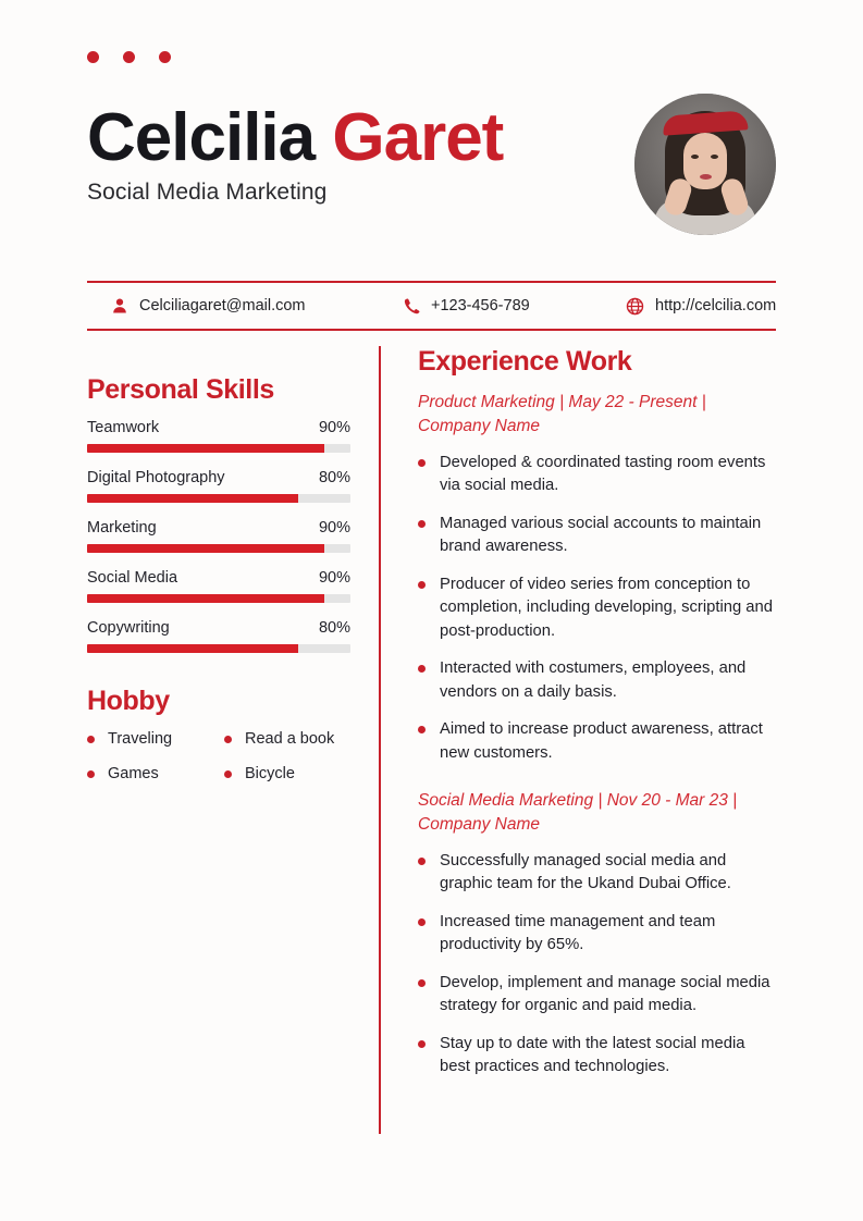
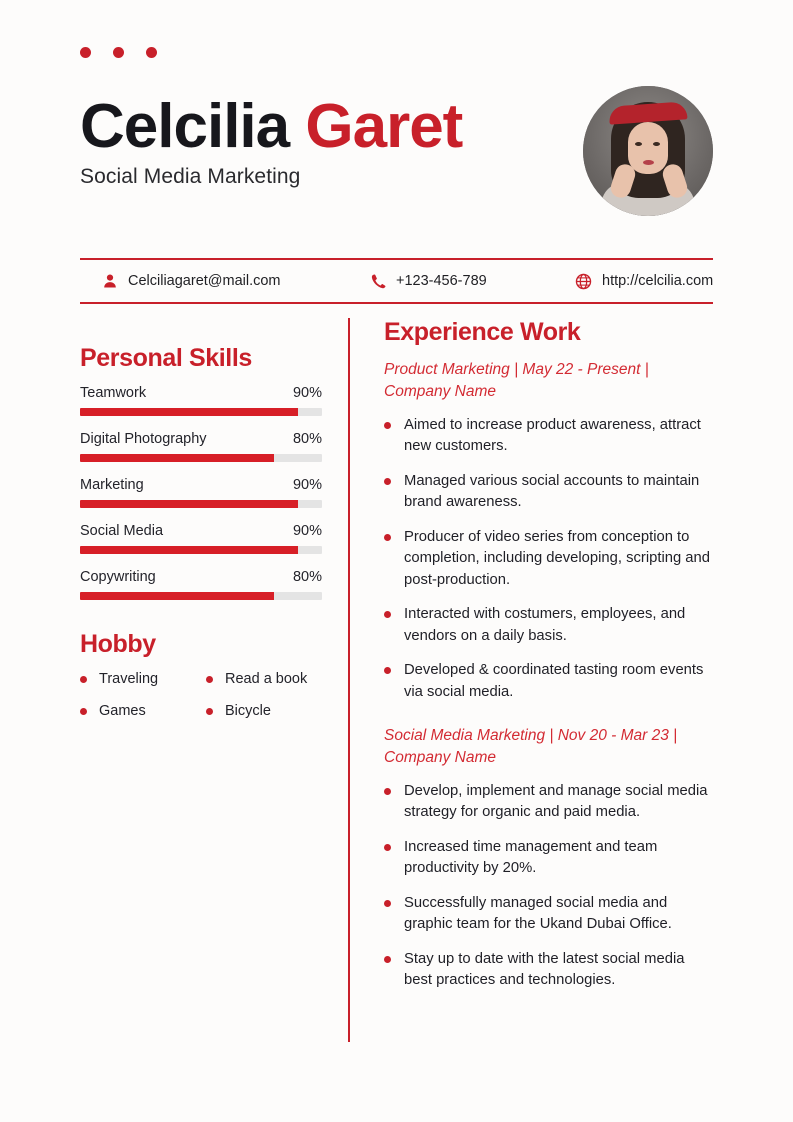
  Celcilia Garet
  Social Media Marketing
  Celciliagaret@mail.com
  +123-456-789
  http://celcilia.com
  Personal Skills
  Teamwork
  90%
  Digital Photography
  80%
  Marketing
  90%
  Social Media
  90%
  Copywriting
  80%
  Hobby
  Traveling
  Read a book
  Games
  Bicycle
  Experience Work
  Product Marketing | May 22 - Present | Company Name
- Developed & coordinated tasting room events via social media.
+ Aimed to increase product awareness, attract new customers.
  Managed various social accounts to maintain brand awareness.
  Producer of video series from conception to completion, including developing, scripting and post-production.
  Interacted with costumers, employees, and vendors on a daily basis.
- Aimed to increase product awareness, attract new customers.
+ Developed & coordinated tasting room events via social media.
  Social Media Marketing | Nov 20 - Mar 23 | Company Name
- Successfully managed social media and graphic team for the Ukand Dubai Office.
+ Develop, implement and manage social media strategy for organic and paid media.
- Increased time management and team productivity by 65%.
+ Increased time management and team productivity by 20%.
- Develop, implement and manage social media strategy for organic and paid media.
+ Successfully managed social media and graphic team for the Ukand Dubai Office.
  Stay up to date with the latest social media best practices and technologies.
